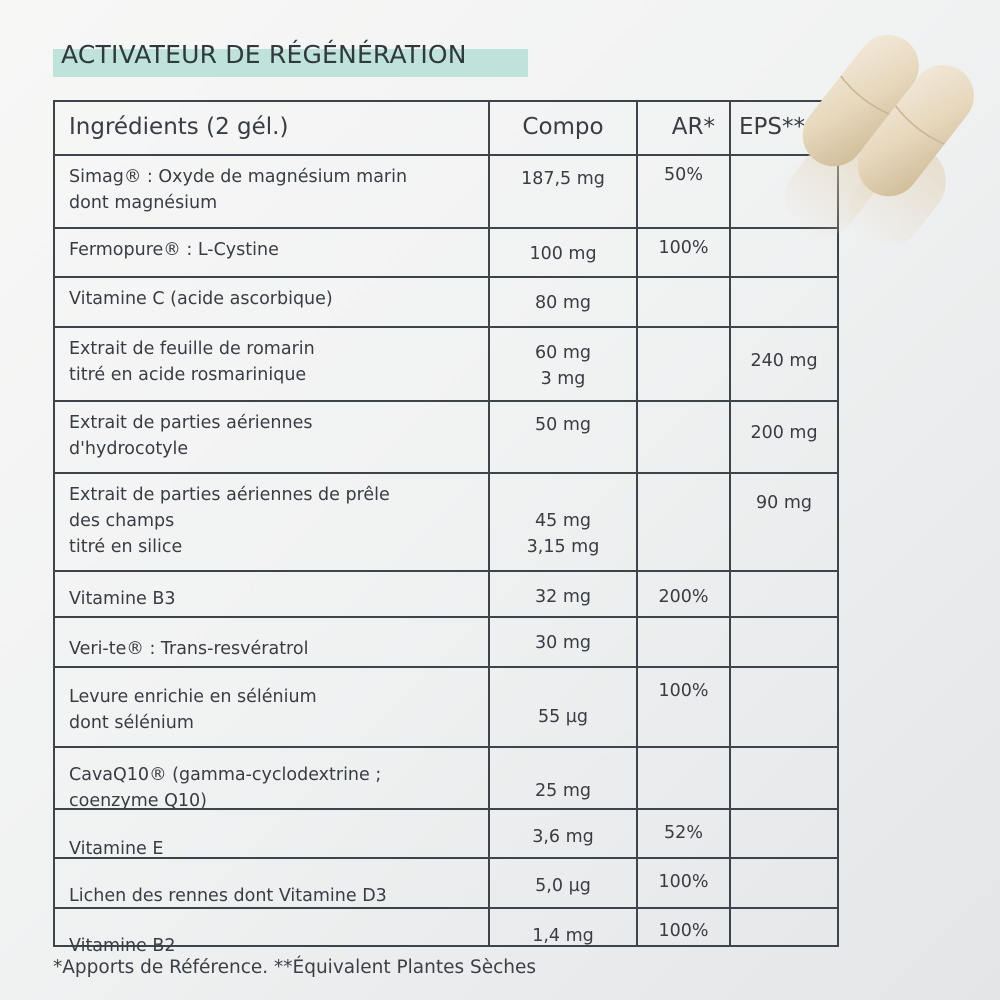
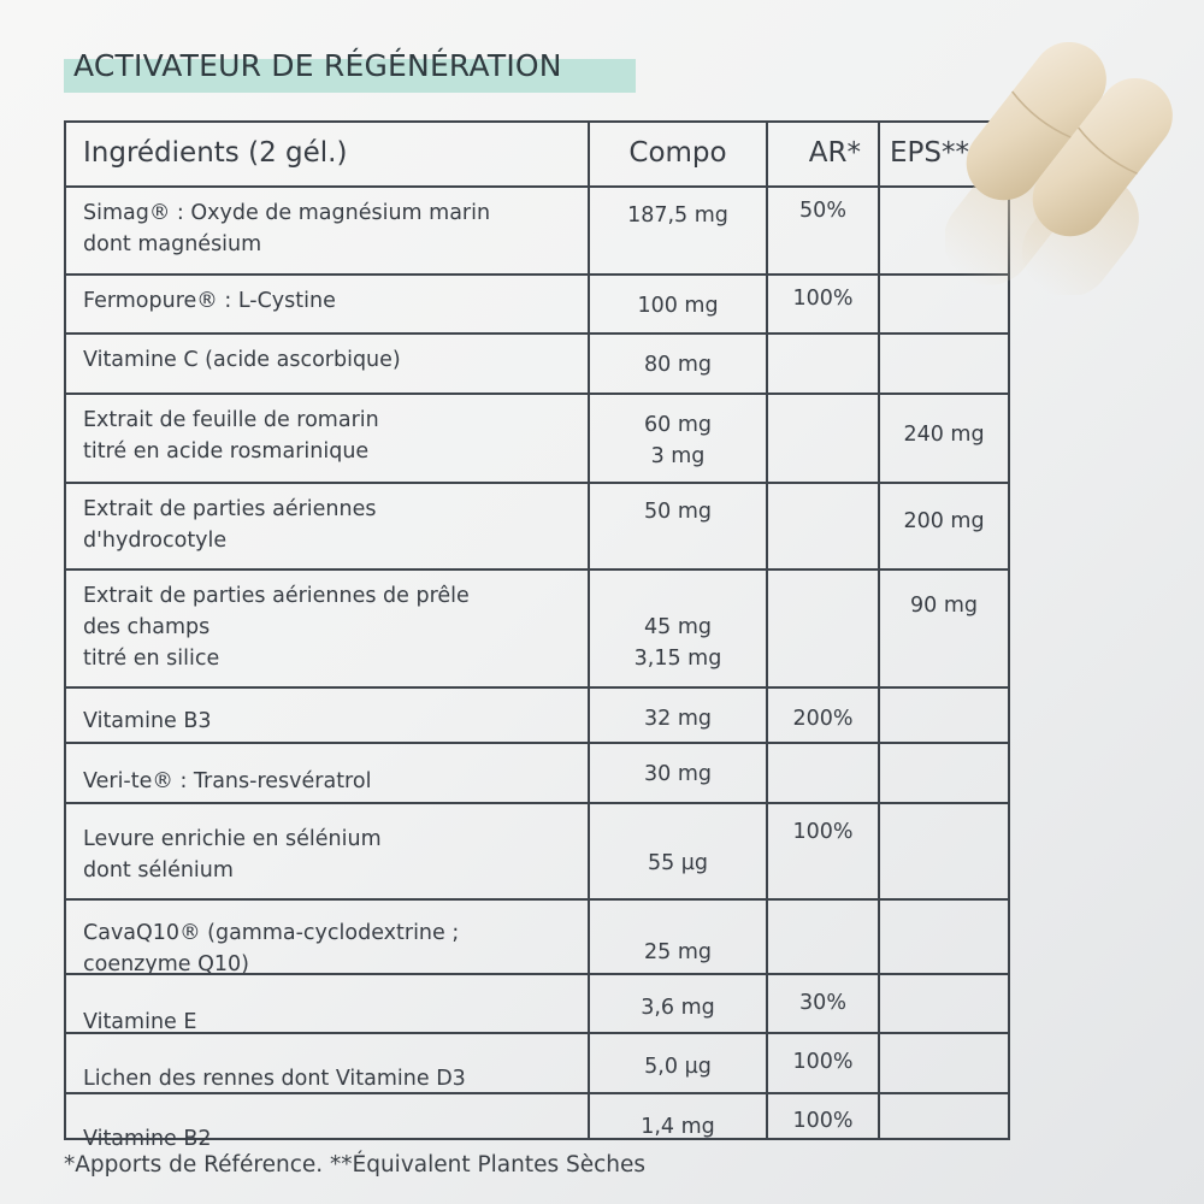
  ACTIVATEUR DE RÉGÉNÉRATION
  Ingrédients (2 gél.)
  Compo
  AR*
  EPS**
  Simag® : Oxyde de magnésium marin
  dont magnésium
  187,5 mg
  50%
  Fermopure® : L-Cystine
  100 mg
  100%
  Vitamine C (acide ascorbique)
  80 mg
  Extrait de feuille de romarin
  titré en acide rosmarinique
  60 mg
  3 mg
  240 mg
  Extrait de parties aériennes
  d'hydrocotyle
  50 mg
  200 mg
  Extrait de parties aériennes de prêle
  des champs
  titré en silice
  45 mg
  3,15 mg
  90 mg
  Vitamine B3
  32 mg
  200%
  Veri-te® : Trans-resvératrol
  30 mg
  Levure enrichie en sélénium
  dont sélénium
  55 µg
  100%
  CavaQ10® (gamma-cyclodextrine ;
  coenzyme Q10)
  25 mg
  Vitamine E
  3,6 mg
- 52%
+ 30%
  Lichen des rennes dont Vitamine D3
  5,0 µg
  100%
  Vitamine B2
  1,4 mg
  100%
  *Apports de Référence. **Équivalent Plantes Sèches
